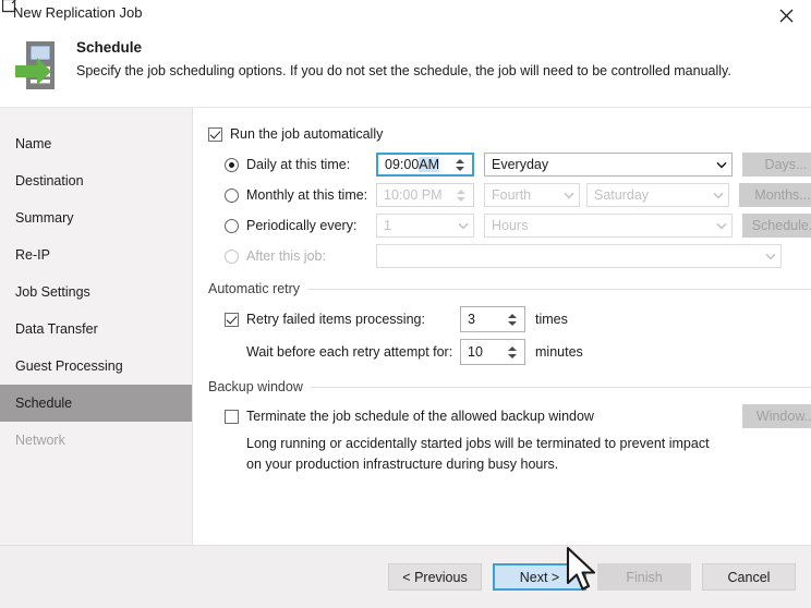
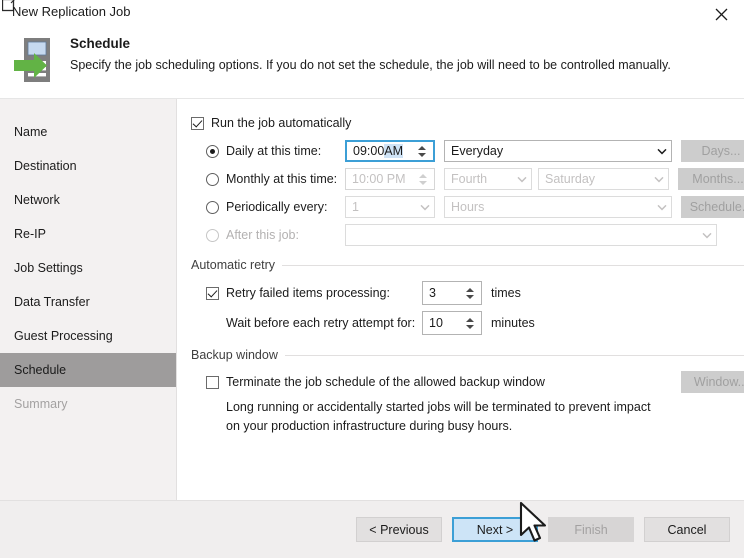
  New Replication Job
  Schedule
  Specify the job scheduling options. If you do not set the schedule, the job will need to be controlled manually.
  Name
  Destination
- Summary
+ Network
  Re-IP
  Job Settings
  Data Transfer
  Guest Processing
  Schedule
- Network
+ Summary
  Run the job automatically
  Daily at this time:
  09:00
  AM
  Everyday
  Days...
  Monthly at this time:
  10:00 PM
  Fourth
  Saturday
  Months...
  Periodically every:
  1
  Hours
  Schedule
  After this job:
  Automatic retry
  Retry failed items processing:
  3
  times
  Wait before each retry attempt for:
  10
  minutes
  Backup window
  Terminate the job schedule of the allowed backup window
  Window..
  Long running or accidentally started jobs will be terminated to prevent impact
  on your production infrastructure during busy hours.
  < Previous
  Next >
  Finish
  Cancel
